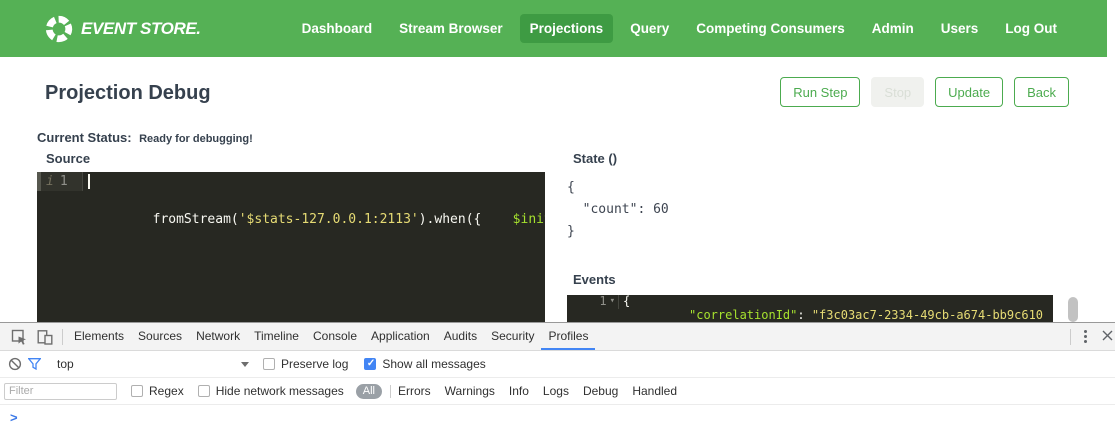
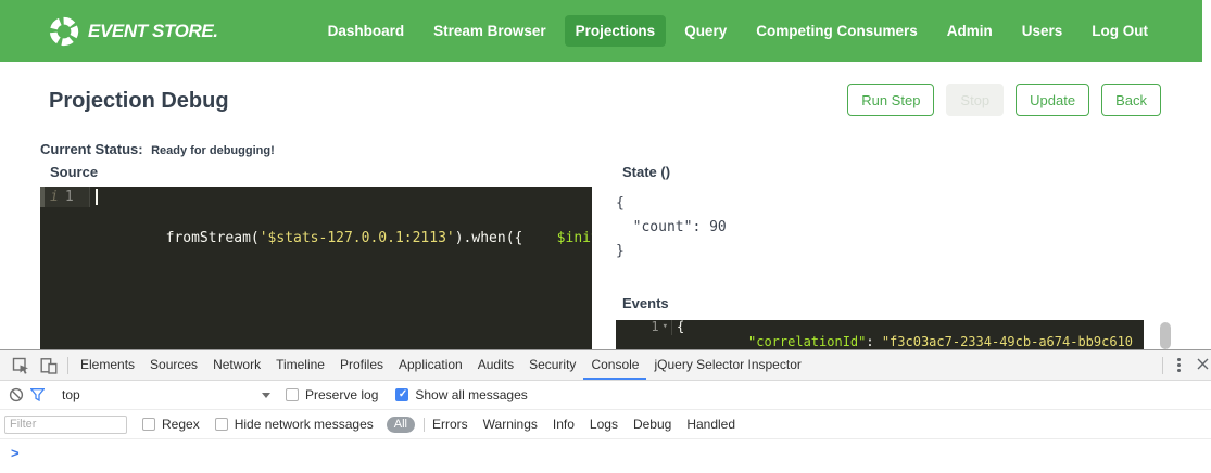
  EVENT STORE.
  Dashboard
  Stream Browser
  Projections
  Query
  Competing Consumers
  Admin
  Users
  Log Out
  Projection Debug
  Run Step
  Stop
  Update
  Back
  Current Status: Ready for debugging!
  Source
  i
  1
  fromStream('$stats-127.0.0.1:2113').when({ $ini
  State ()
  {
- "count": 60
+ "count": 90
  }
  Events
  1
  ▾
  {
  "correlationId": "f3c03ac7-2334-49cb-a674-bb9c610
  Elements
  Sources
  Network
  Timeline
- Console
+ Profiles
  Application
  Audits
  Security
- Profiles
+ Console
+ jQuery Selector Inspector
  top
  Preserve log
  Show all messages
  Filter
  Regex
  Hide network messages
  All
  Errors
  Warnings
  Info
  Logs
  Debug
  Handled
  >
